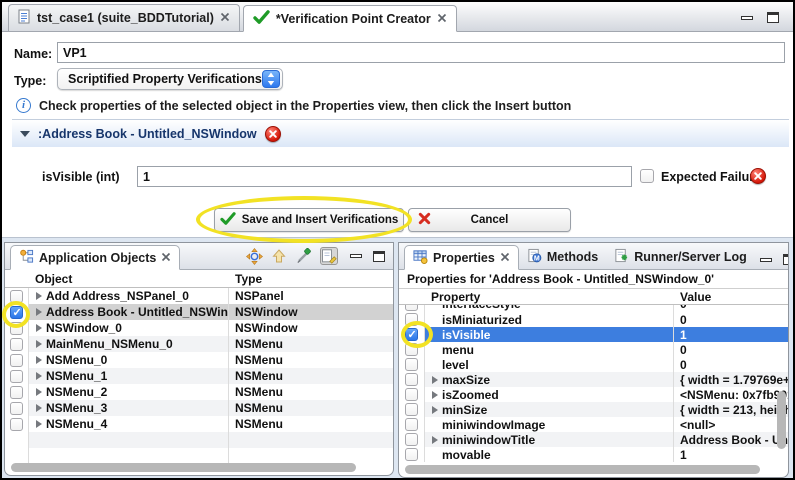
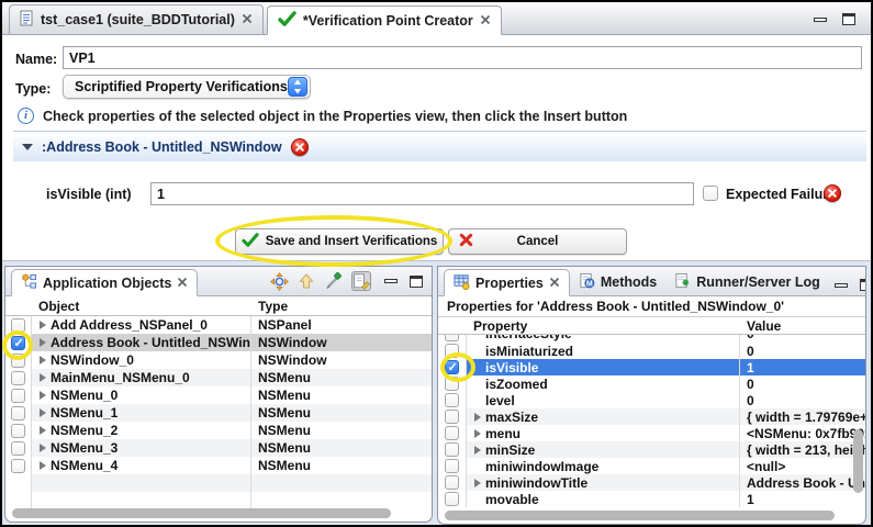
  tst_case1 (suite_BDDTutorial)
  *Verification Point Creator
  Name:
  VP1
  Type:
  Scriptified Property Verifications
  i
  Check properties of the selected object in the Properties view, then click the Insert button
  :Address Book - Untitled_NSWindow
  isVisible (int)
  1
  Expected Failu
  Save and Insert Verifications
  Cancel
  Application Objects
  Object
  Type
  Add Address_NSPanel_0
  NSPanel
  Address Book - Untitled_NSWin
  NSWindow
  NSWindow_0
  NSWindow
  MainMenu_NSMenu_0
  NSMenu
  NSMenu_0
  NSMenu
  NSMenu_1
  NSMenu
  NSMenu_2
  NSMenu
  NSMenu_3
  NSMenu
  NSMenu_4
  NSMenu
  Properties
  Methods
  Runner/Server Log
  Properties for 'Address Book - Untitled_NSWindow_0'
  Property
  Value
  isMiniaturized
  0
  isVisible
  1
- menu
+ isZoomed
  0
  level
  0
  maxSize
- isZoomed
+ menu
  minSize
  miniwindowImage
  <null>
  miniwindowTitle
  movable
  1
